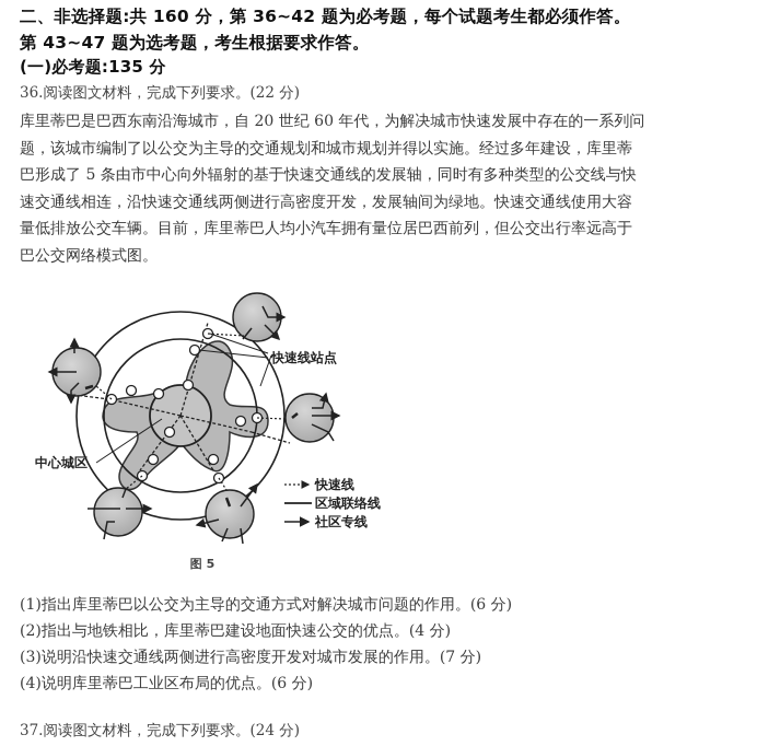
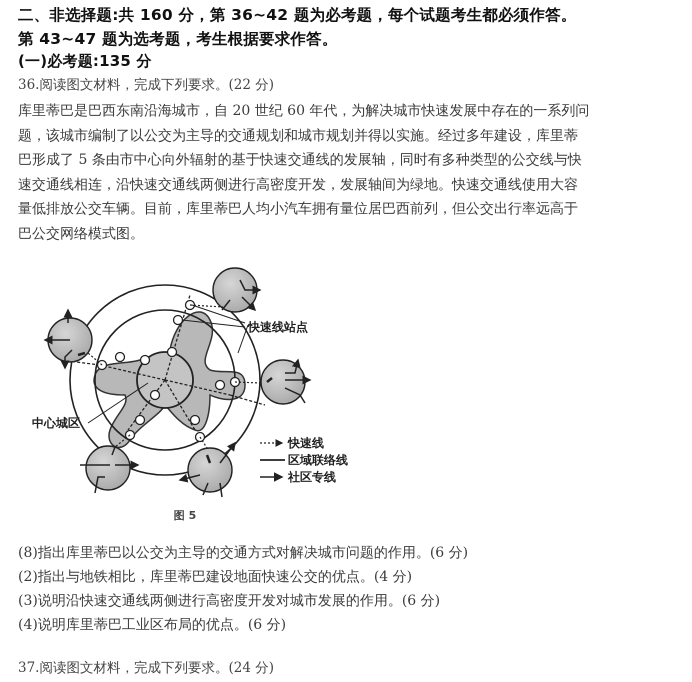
  二、非选择题:共 160 分，第 36~42 题为必考题，每个试题考生都必须作答。
  第 43~47 题为选考题，考生根据要求作答。
  (一)必考题:135 分
  36.阅读图文材料，完成下列要求。(22 分)
  库里蒂巴是巴西东南沿海城市，自 20 世纪 60 年代，为解决城市快速发展中存在的一系列问
  题，该城市编制了以公交为主导的交通规划和城市规划并得以实施。经过多年建设，库里蒂
  巴形成了 5 条由市中心向外辐射的基于快速交通线的发展轴，同时有多种类型的公交线与快
  速交通线相连，沿快速交通线两侧进行高密度开发，发展轴间为绿地。快速交通线使用大容
  量低排放公交车辆。目前，库里蒂巴人均小汽车拥有量位居巴西前列，但公交出行率远高于
  巴公交网络模式图。
  快速线站点
  中心城区
  快速线
  区域联络线
  社区专线
  图 5
- (1)指出库里蒂巴以公交为主导的交通方式对解决城市问题的作用。(6 分)
+ (8)指出库里蒂巴以公交为主导的交通方式对解决城市问题的作用。(6 分)
  (2)指出与地铁相比，库里蒂巴建设地面快速公交的优点。(4 分)
- (3)说明沿快速交通线两侧进行高密度开发对城市发展的作用。(7 分)
+ (3)说明沿快速交通线两侧进行高密度开发对城市发展的作用。(6 分)
  (4)说明库里蒂巴工业区布局的优点。(6 分)
  37.阅读图文材料，完成下列要求。(24 分)
